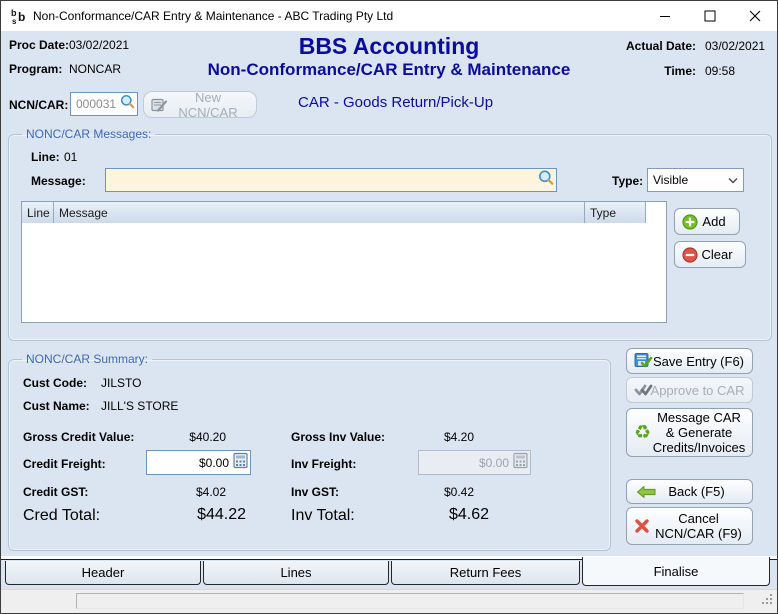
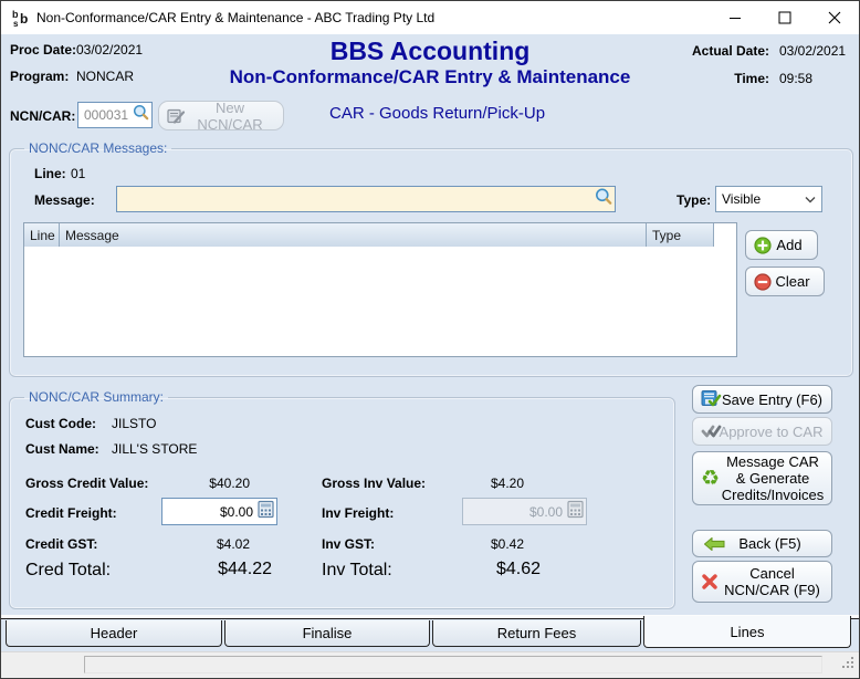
  b
  s
  b
  Non-Conformance/CAR Entry & Maintenance - ABC Trading Pty Ltd
  Proc Date:
  03/02/2021
  Program:
  NONCAR
  BBS Accounting
  Non-Conformance/CAR Entry & Maintenance
  Actual Date:
  03/02/2021
  Time:
  09:58
  NCN/CAR:
  000031
  New NCN/CAR
  CAR - Goods Return/Pick-Up
  NONC/CAR Messages:
  Line:
  01
  Message:
  Type:
  Visible
  Line
  Message
  Type
  Add
  Clear
  NONC/CAR Summary:
  Cust Code:
  JILSTO
  Cust Name:
  JILL'S STORE
  Gross Credit Value:
  $40.20
  Gross Inv Value:
  $4.20
  Credit Freight:
  $0.00
  Inv Freight:
  $0.00
  Credit GST:
  $4.02
  Inv GST:
  $0.42
  Cred Total:
  $44.22
  Inv Total:
  $4.62
  Save Entry (F6)
  Approve to CAR
  ♻
  Message CAR & Generate Credits/Invoices
  Back (F5)
  Cancel NCN/CAR (F9)
  Header
- Lines
+ Finalise
  Return Fees
- Finalise
+ Lines
